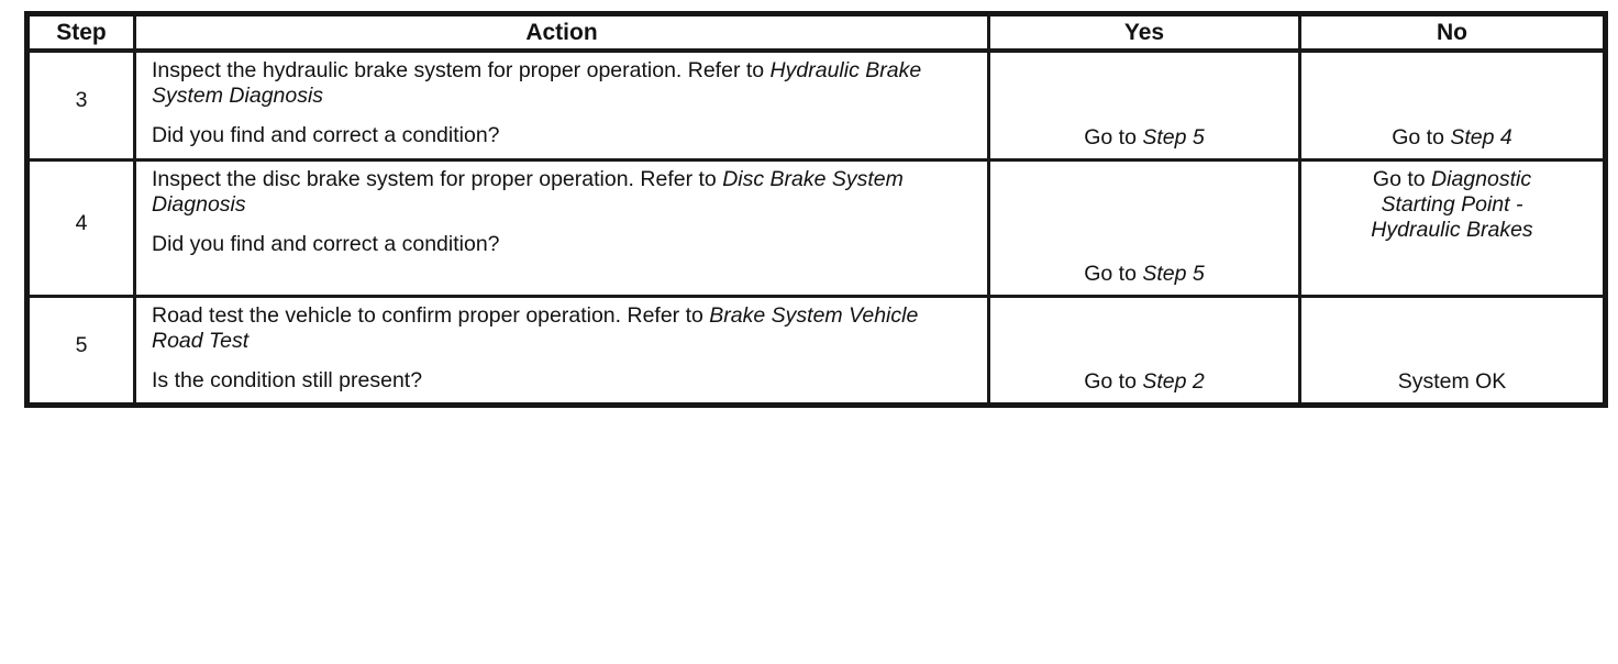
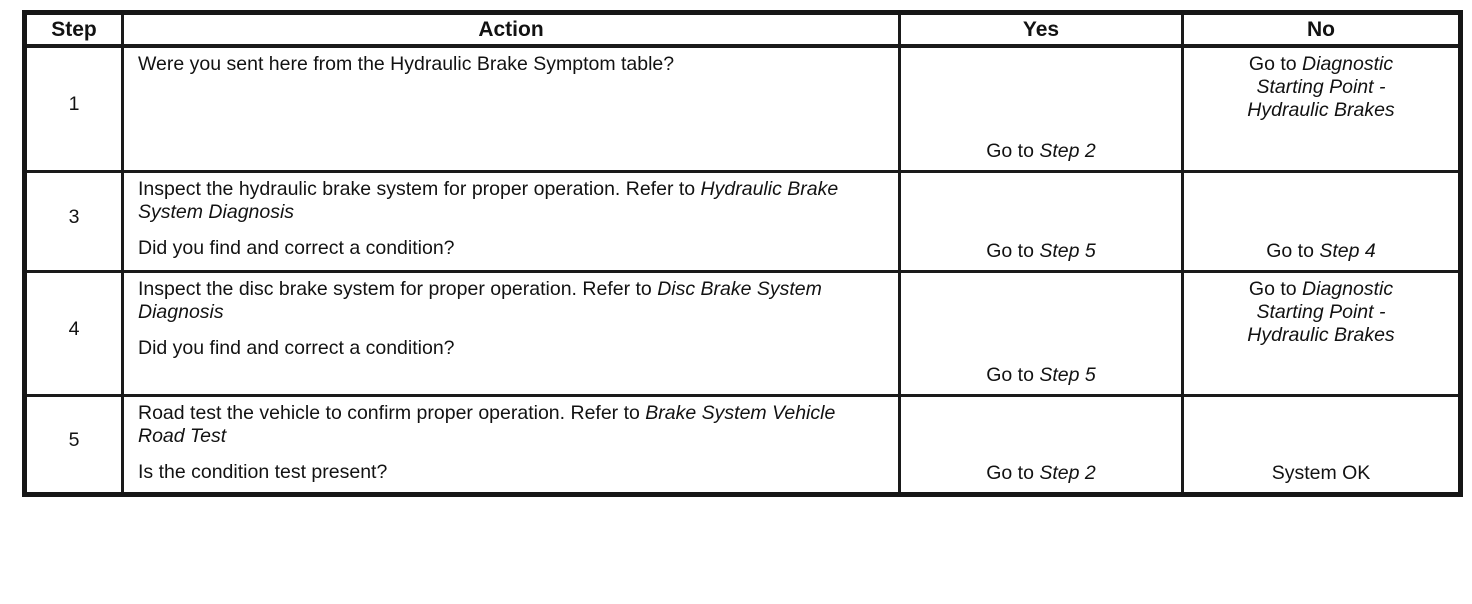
  Step	Action	Yes	No
+ 1	Were you sent here from the Hydraulic Brake Symptom table?	Go to Step 2	Go to Diagnostic Starting Point - Hydraulic Brakes
  3	Inspect the hydraulic brake system for proper operation. Refer to Hydraulic Brake System Diagnosis Did you find and correct a condition?	Go to Step 5	Go to Step 4
  4	Inspect the disc brake system for proper operation. Refer to Disc Brake System Diagnosis Did you find and correct a condition?	Go to Step 5	Go to Diagnostic Starting Point - Hydraulic Brakes
- 5	Road test the vehicle to confirm proper operation. Refer to Brake System Vehicle Road Test Is the condition still present?	Go to Step 2	System OK
+ 5	Road test the vehicle to confirm proper operation. Refer to Brake System Vehicle Road Test Is the condition test present?	Go to Step 2	System OK
